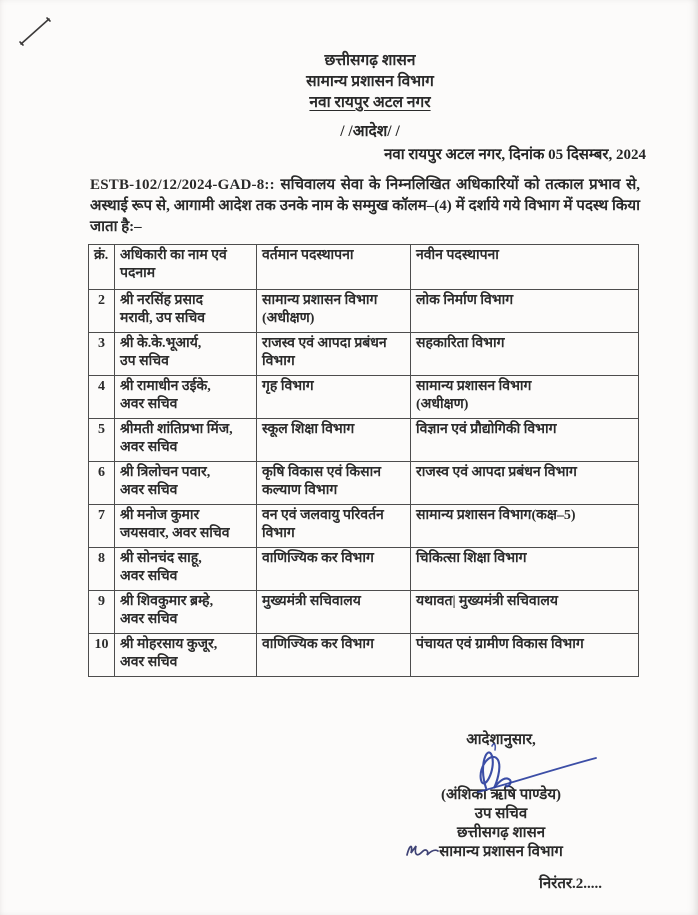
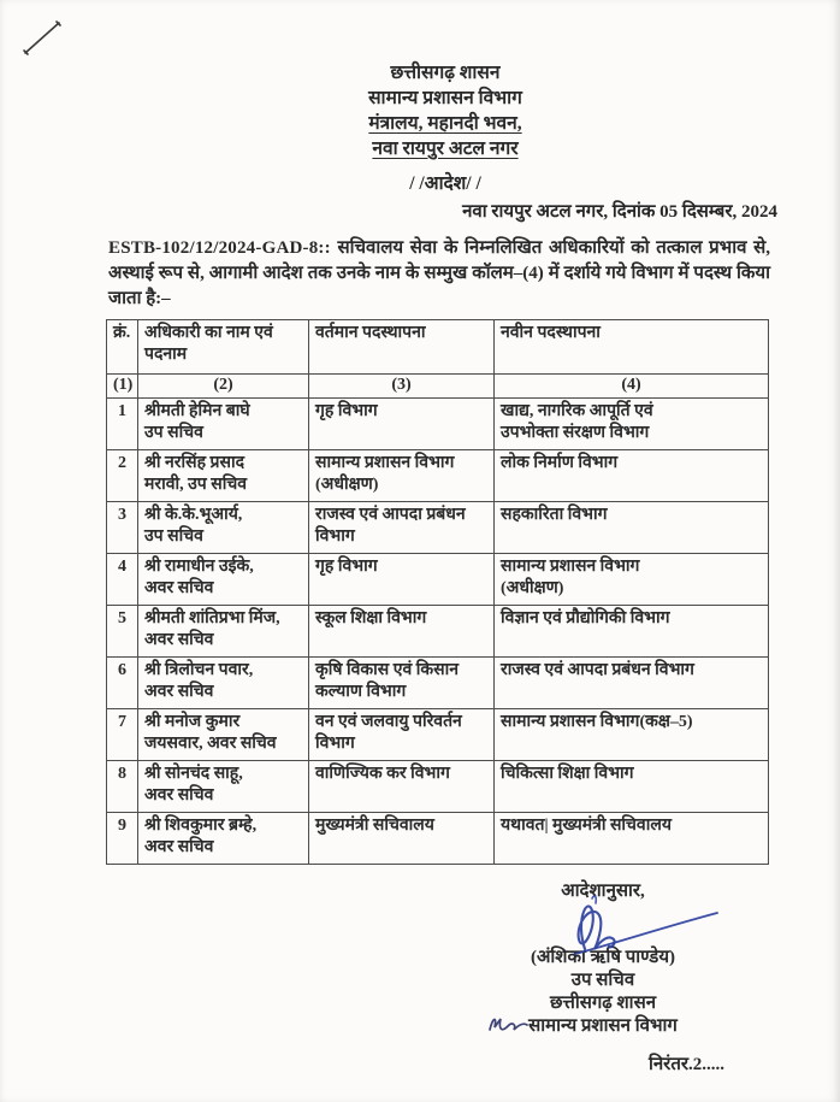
  छत्तीसगढ़ शासन
  सामान्य प्रशासन विभाग
+ मंत्रालय, महानदी भवन,
  नवा रायपुर अटल नगर
  / /आदेश/ /
  नवा रायपुर अटल नगर, दिनांक 05 दिसम्बर, 2024
  ESTB-102/12/2024-GAD-8:: सचिवालय सेवा के निम्नलिखित अधिकारियों को तत्काल प्रभाव से, अस्थाई रूप से, आगामी आदेश तक उनके नाम के सम्मुख कॉलम–(4) में दर्शाये गये विभाग में पदस्थ किया जाता है:–
  क्रं.	अधिकारी का नाम एवं पदनाम	वर्तमान पदस्थापना	नवीन पदस्थापना
+ (1)	(2)	(3)	(4)
+ 1	श्रीमती हेमिन बाघे उप सचिव	गृह विभाग	खाद्य, नागरिक आपूर्ति एवं उपभोक्ता संरक्षण विभाग
  2	श्री नरसिंह प्रसाद मरावी, उप सचिव	सामान्य प्रशासन विभाग (अधीक्षण)	लोक निर्माण विभाग
  3	श्री के.के.भूआर्य, उप सचिव	राजस्व एवं आपदा प्रबंधन विभाग	सहकारिता विभाग
  4	श्री रामाधीन उईके, अवर सचिव	गृह विभाग	सामान्य प्रशासन विभाग (अधीक्षण)
  5	श्रीमती शांतिप्रभा मिंज, अवर सचिव	स्कूल शिक्षा विभाग	विज्ञान एवं प्रौद्योगिकी विभाग
  6	श्री त्रिलोचन पवार, अवर सचिव	कृषि विकास एवं किसान कल्याण विभाग	राजस्व एवं आपदा प्रबंधन विभाग
  7	श्री मनोज कुमार जयसवार, अवर सचिव	वन एवं जलवायु परिवर्तन विभाग	सामान्य प्रशासन विभाग(कक्ष–5)
  8	श्री सोनचंद साहू, अवर सचिव	वाणिज्यिक कर विभाग	चिकित्सा शिक्षा विभाग
  9	श्री शिवकुमार ब्रम्हे, अवर सचिव	मुख्यमंत्री सचिवालय	यथावत| मुख्यमंत्री सचिवालय
- 10	श्री मोहरसाय कुजूर, अवर सचिव	वाणिज्यिक कर विभाग	पंचायत एवं ग्रामीण विकास विभाग
  आदेशानुसार,
  (अंशिका ऋषि पाण्डेय)
  उप सचिव
  छत्तीसगढ़ शासन
  सामान्य प्रशासन विभाग
  निरंतर.2.....
